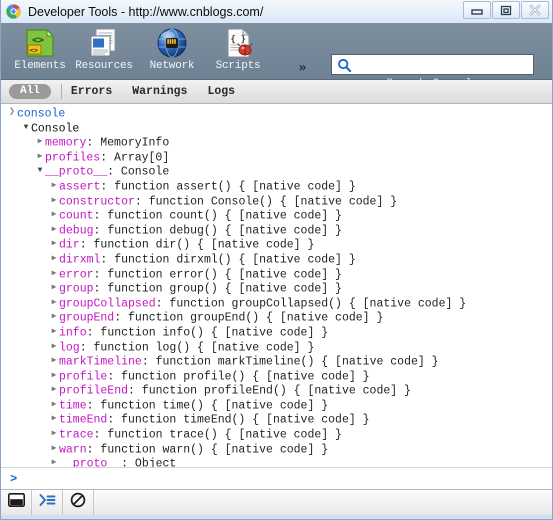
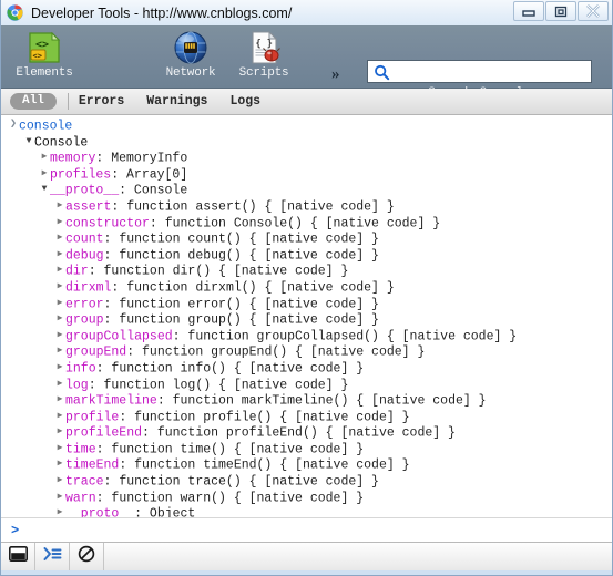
  Developer Tools - http://www.cnblogs.com/
  <>
  <>
  Elements
- Resources
  Network
  { }
  Scripts
  »
  All
  Errors
  Warnings
  Logs
  ❯ console
  ▼ Console
  ▶ memory: MemoryInfo
  ▶ profiles: Array[0]
  ▼ __proto__: Console
  ▶ assert: function assert() { [native code] }
  ▶ constructor: function Console() { [native code] }
  ▶ count: function count() { [native code] }
  ▶ debug: function debug() { [native code] }
  ▶ dir: function dir() { [native code] }
  ▶ dirxml: function dirxml() { [native code] }
  ▶ error: function error() { [native code] }
  ▶ group: function group() { [native code] }
  ▶ groupCollapsed: function groupCollapsed() { [native code] }
  ▶ groupEnd: function groupEnd() { [native code] }
  ▶ info: function info() { [native code] }
  ▶ log: function log() { [native code] }
  ▶ markTimeline: function markTimeline() { [native code] }
  ▶ profile: function profile() { [native code] }
  ▶ profileEnd: function profileEnd() { [native code] }
  ▶ time: function time() { [native code] }
  ▶ timeEnd: function timeEnd() { [native code] }
  ▶ trace: function trace() { [native code] }
  ▶ warn: function warn() { [native code] }
  ▶ __proto__: Object
  >
